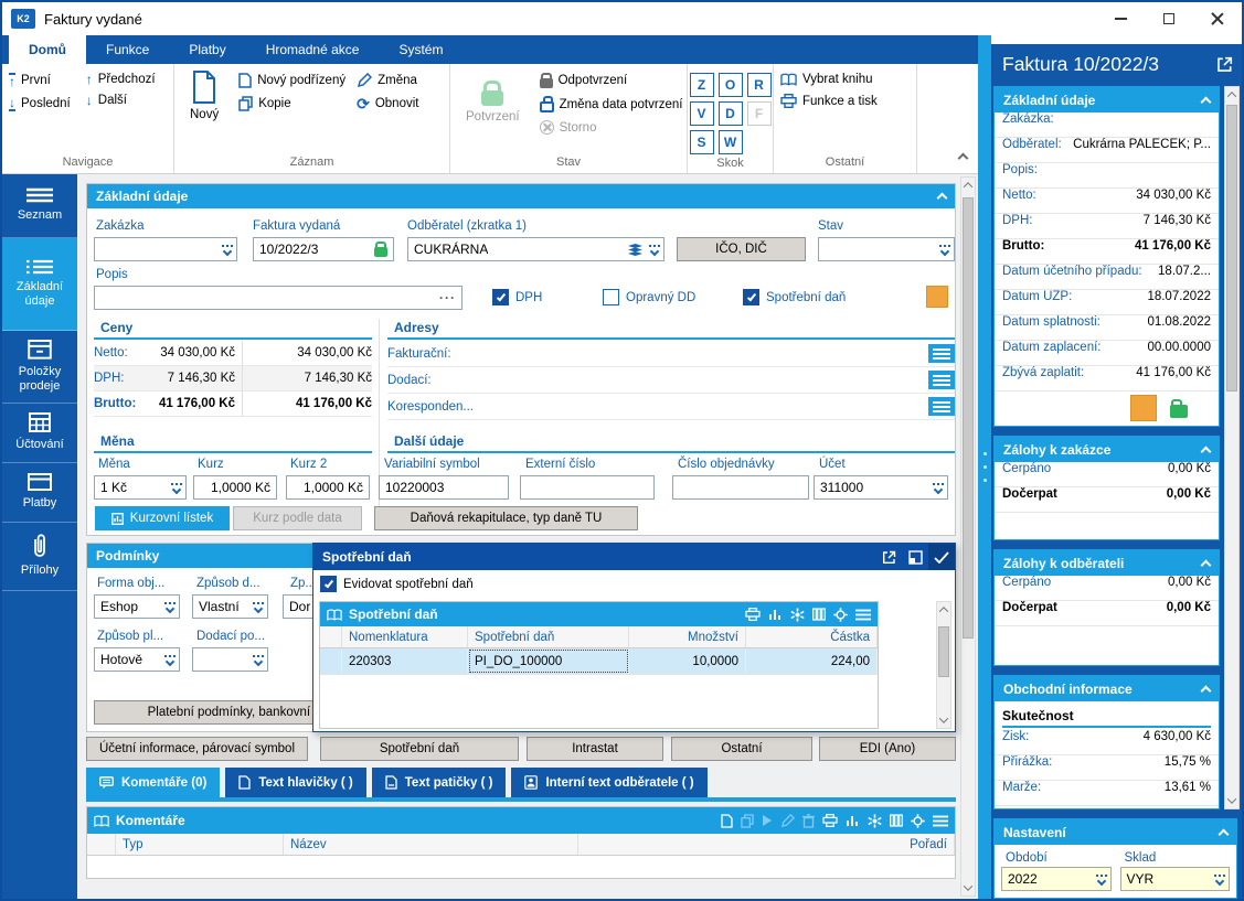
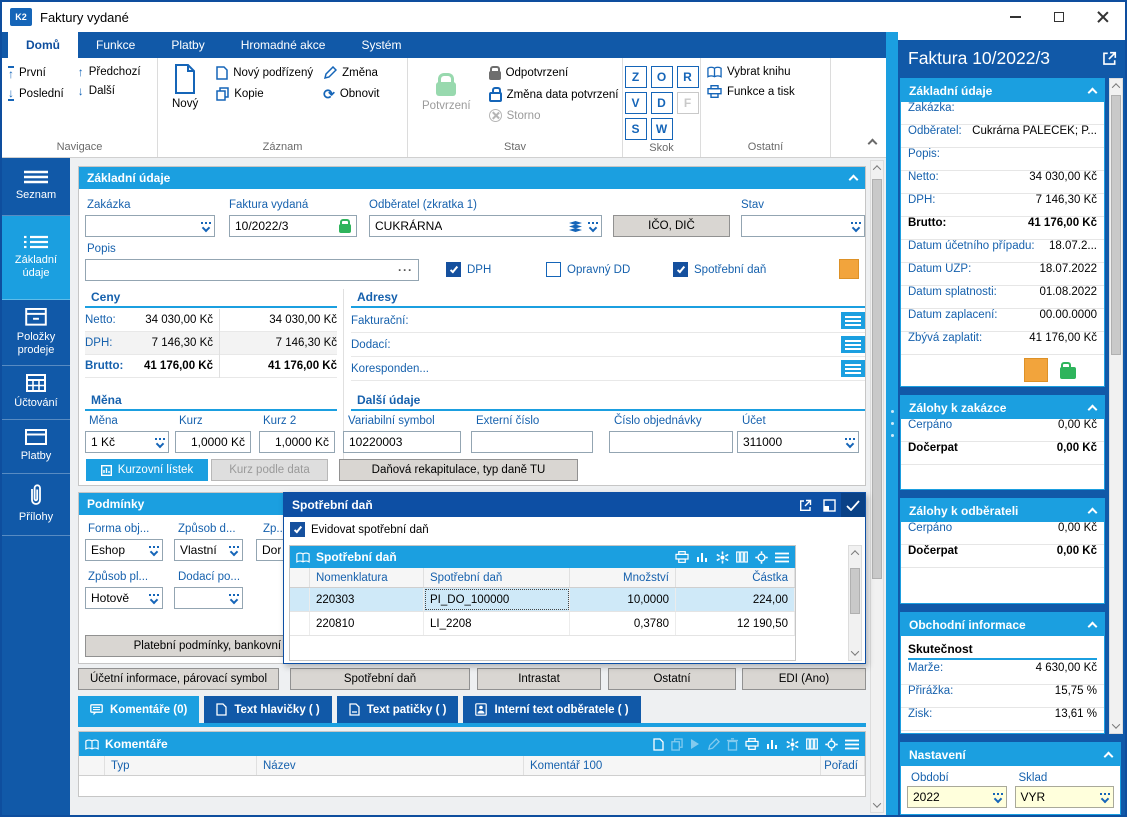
  K2
  Faktury vydané
  Domů
  Funkce
  Platby
  Hromadné akce
  Systém
  ↑
  První
  ↓
  Poslední
  ↑
  Předchozí
  ↓
  Další
  Navigace
  Nový
  Nový podřízený
  Kopie
  Změna
  ⟳
  Obnovit
  Záznam
  Potvrzení
  Odpotvrzení
  Změna data potvrzení
  Storno
  Stav
  Z
  O
  R
  V
  D
  F
  S
  W
  Skok
  Vybrat knihu
  Funkce a tisk
  Ostatní
  Seznam
  Základní údaje
  Položky prodeje
  Účtování
  Platby
  Přílohy
  Základní údaje
  Zakázka
  Faktura vydaná
  10/2022/3
  Odběratel (zkratka 1)
  CUKRÁRNA
  IČO, DIČ
  Stav
  Popis
  ···
  DPH
  Opravný DD
  Spotřební daň
  Ceny
  Netto:
  34 030,00 Kč
  34 030,00 Kč
  DPH:
  7 146,30 Kč
  7 146,30 Kč
  Brutto:
  41 176,00 Kč
  41 176,00 Kč
  Adresy
  Fakturační:
  Dodací:
  Koresponden...
  Měna
  Měna
  1 Kč
  Kurz
  1,0000 Kč
  Kurz 2
  1,0000 Kč
  Kurzovní lístek
  Kurz podle data
  Další údaje
  Variabilní symbol
  10220003
  Externí číslo
  Číslo objednávky
  Účet
  311000
  Daňová rekapitulace, typ daně TU
  Podmínky
  Forma obj...
  Eshop
  Způsob d...
  Vlastní
  Zp..
  Dor
  Způsob pl...
  Hotově
  Dodací po...
  Platební podmínky, bankovní
  Spotřební daň
  Evidovat spotřební daň
  Spotřební daň
  Nomenklatura
  Spotřební daň
  Množství
  Částka
  220303
  PI_DO_100000
  10,0000
  224,00
+ 220810
+ LI_2208
+ 0,3780
+ 12 190,50
  Účetní informace, párovací symbol
  Spotřební daň
  Intrastat
  Ostatní
  EDI (Ano)
  Komentáře (0)
  Text hlavičky ( )
  Text patičky ( )
  Interní text odběratele ( )
  Komentáře
  Typ
  Název
+ Komentář 100
  Pořadí
  Faktura 10/2022/3
  Základní údaje
  Zakázka:
  Odběratel:
  Cukrárna PALEČEK; P...
  Popis:
  Netto:
  34 030,00 Kč
  DPH:
  7 146,30 Kč
  Brutto:
  41 176,00 Kč
  Datum účetního případu:
  18.07.2...
  Datum UZP:
  18.07.2022
  Datum splatnosti:
  01.08.2022
  Datum zaplacení:
  00.00.0000
  Zbývá zaplatit:
  41 176,00 Kč
  Zálohy k zakázce
  Čerpáno
  0,00 Kč
  Dočerpat
  0,00 Kč
  Zálohy k odběrateli
  Čerpáno
  0,00 Kč
  Dočerpat
  0,00 Kč
  Obchodní informace
  Skutečnost
- Zisk:
+ Marže:
  4 630,00 Kč
  Přirážka:
  15,75 %
- Marže:
+ Zisk:
  13,61 %
  Nastavení
  Období
  2022
  Sklad
  VYR
